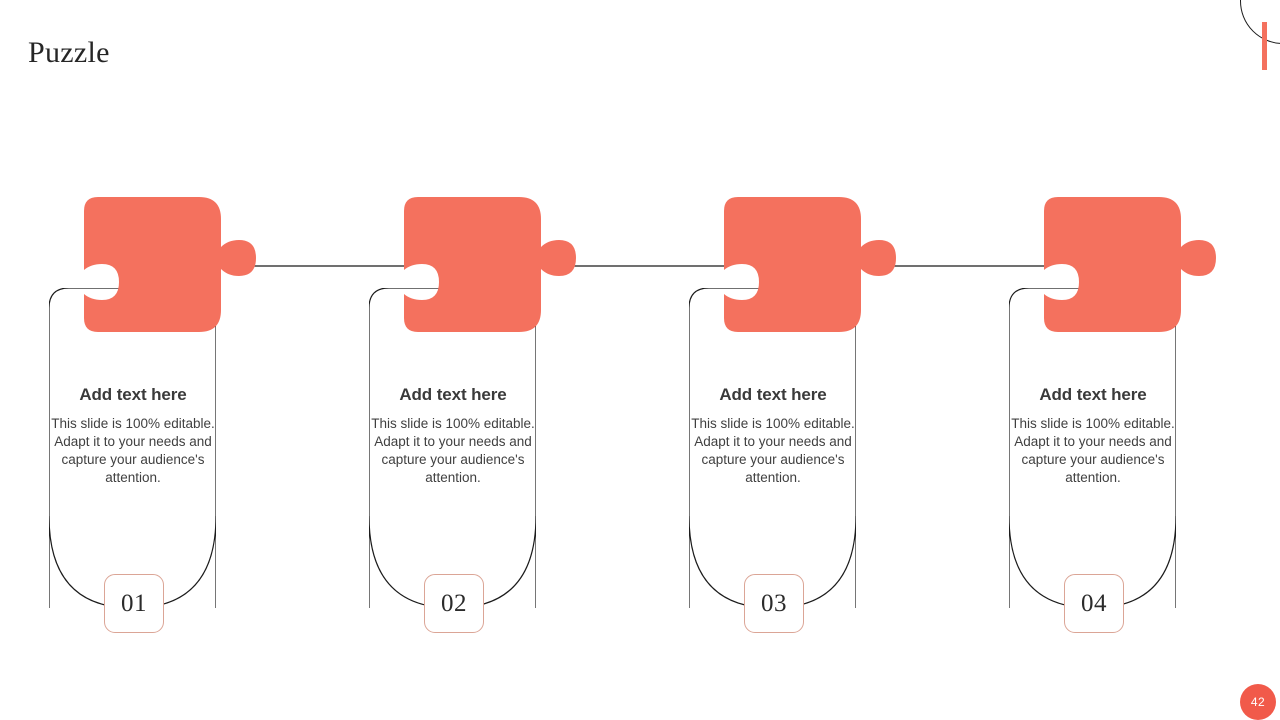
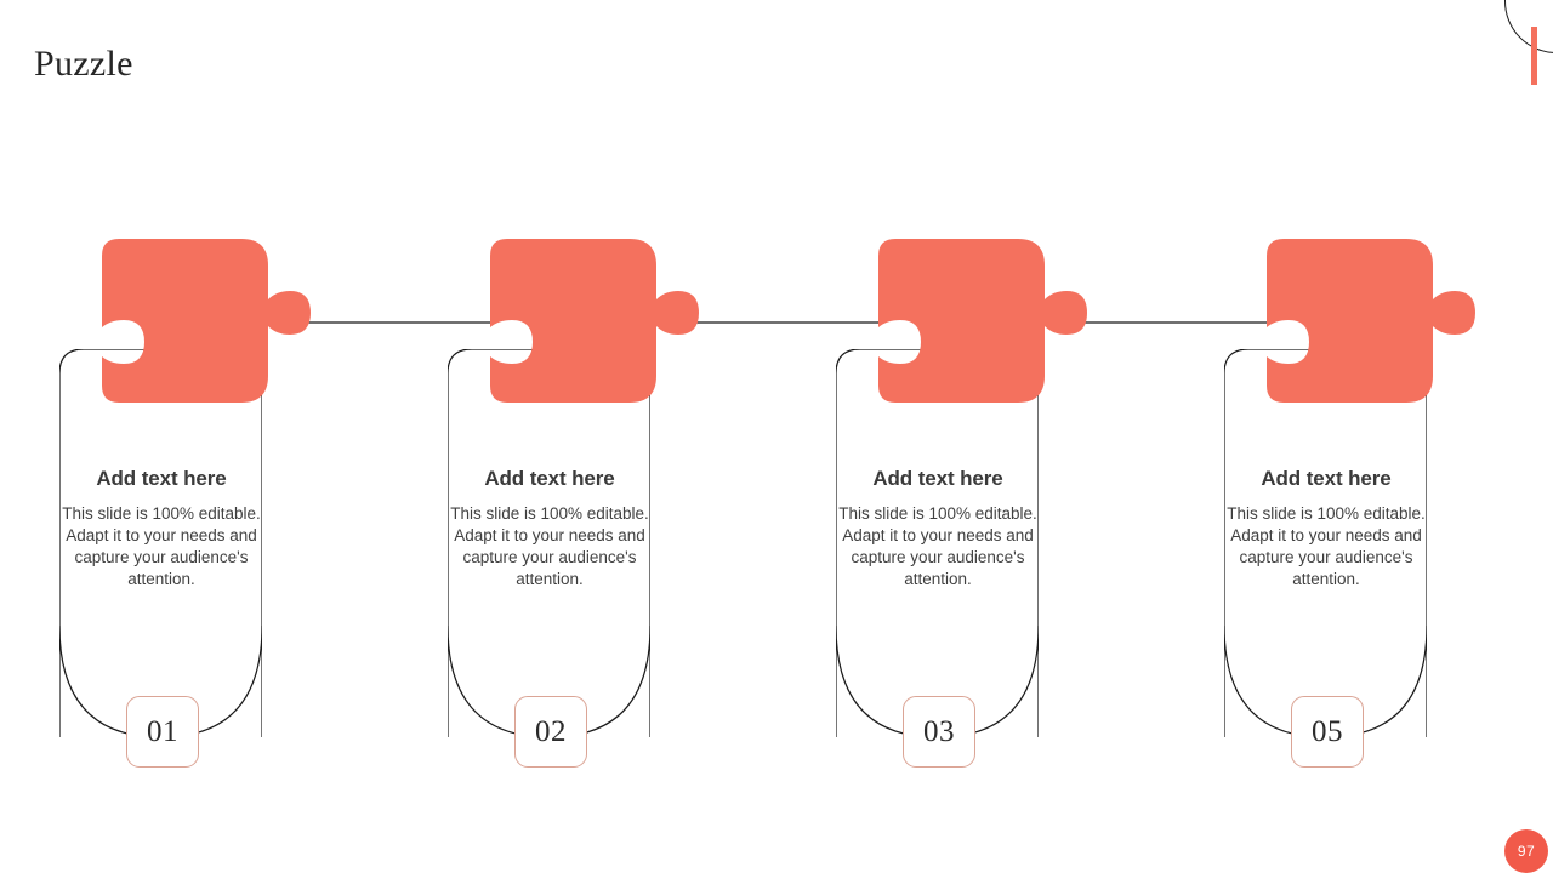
  Puzzle
  Add text here
  This slide is 100% editable. Adapt it to your needs and capture your audience's attention.
  01
  Add text here
  This slide is 100% editable. Adapt it to your needs and capture your audience's attention.
  02
  Add text here
  This slide is 100% editable. Adapt it to your needs and capture your audience's attention.
  03
  Add text here
  This slide is 100% editable. Adapt it to your needs and capture your audience's attention.
- 04
+ 05
- 42
+ 97
